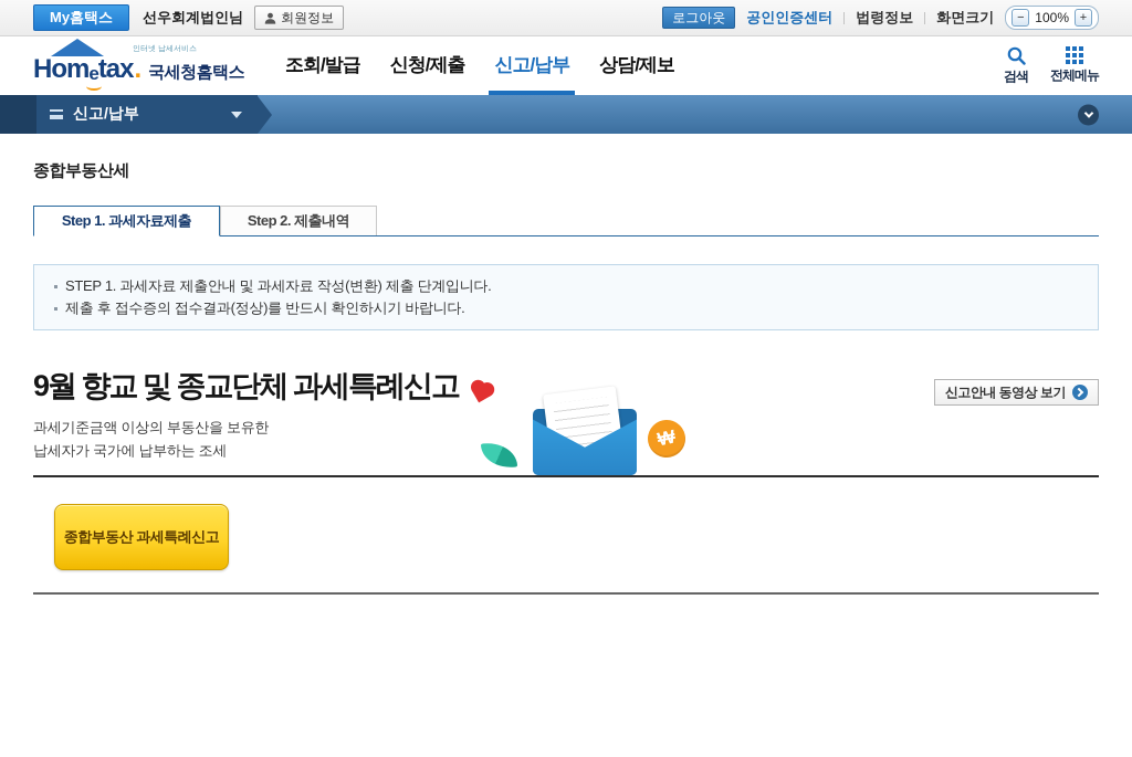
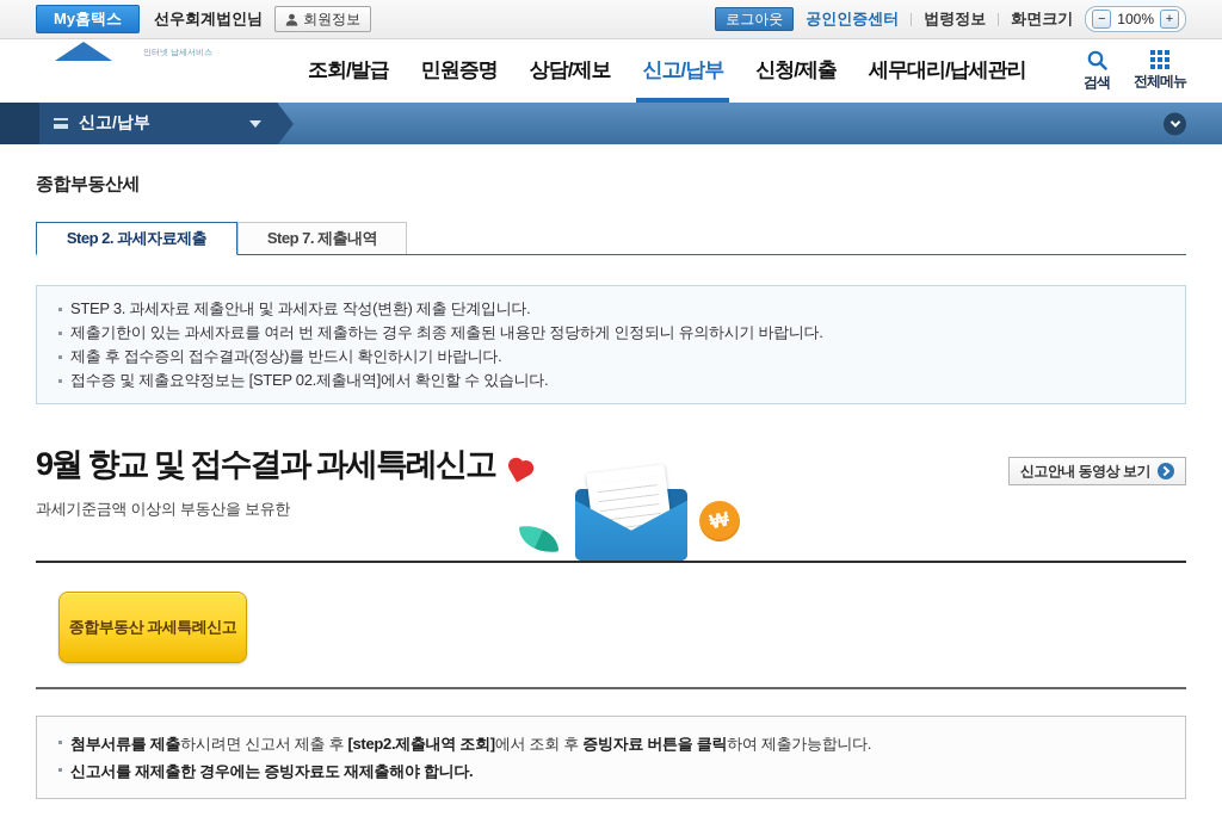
  My홈택스
  선우회계법인님
  회원정보
  로그아웃
  공인인증센터
  법령정보
  화면크기
  −
  100%
  +
- Hom
- e
- tax
- .
- 국세청홈택스
  조회/발급
+ 민원증명
- 신청/제출
+ 상담/제보
  신고/납부
- 상담/제보
+ 신청/제출
+ 세무대리/납세관리
  검색
  전체메뉴
  신고/납부
  종합부동산세
- Step 1. 과세자료제출
+ Step 2. 과세자료제출
- Step 2. 제출내역
+ Step 7. 제출내역
- STEP 1. 과세자료 제출안내 및 과세자료 작성(변환) 제출 단계입니다.
+ STEP 3. 과세자료 제출안내 및 과세자료 작성(변환) 제출 단계입니다.
+ 제출기한이 있는 과세자료를 여러 번 제출하는 경우 최종 제출된 내용만 정당하게 인정되니 유의하시기 바랍니다.
  제출 후 접수증의 접수결과(정상)를 반드시 확인하시기 바랍니다.
+ 접수증 및 제출요약정보는 [STEP 02.제출내역]에서 확인할 수 있습니다.
- 9월 향교 및 종교단체 과세특례신고
+ 9월 향교 및 접수결과 과세특례신고
  과세기준금액 이상의 부동산을 보유한
- 납세자가 국가에 납부하는 조세
  신고안내 동영상 보기
  종합부동산 과세특례신고
+ 첨부서류를 제출하시려면 신고서 제출 후 [step2.제출내역 조회]에서 조회 후 증빙자료 버튼을 클릭하여 제출가능합니다.
+ 신고서를 재제출한 경우에는 증빙자료도 재제출해야 합니다.
